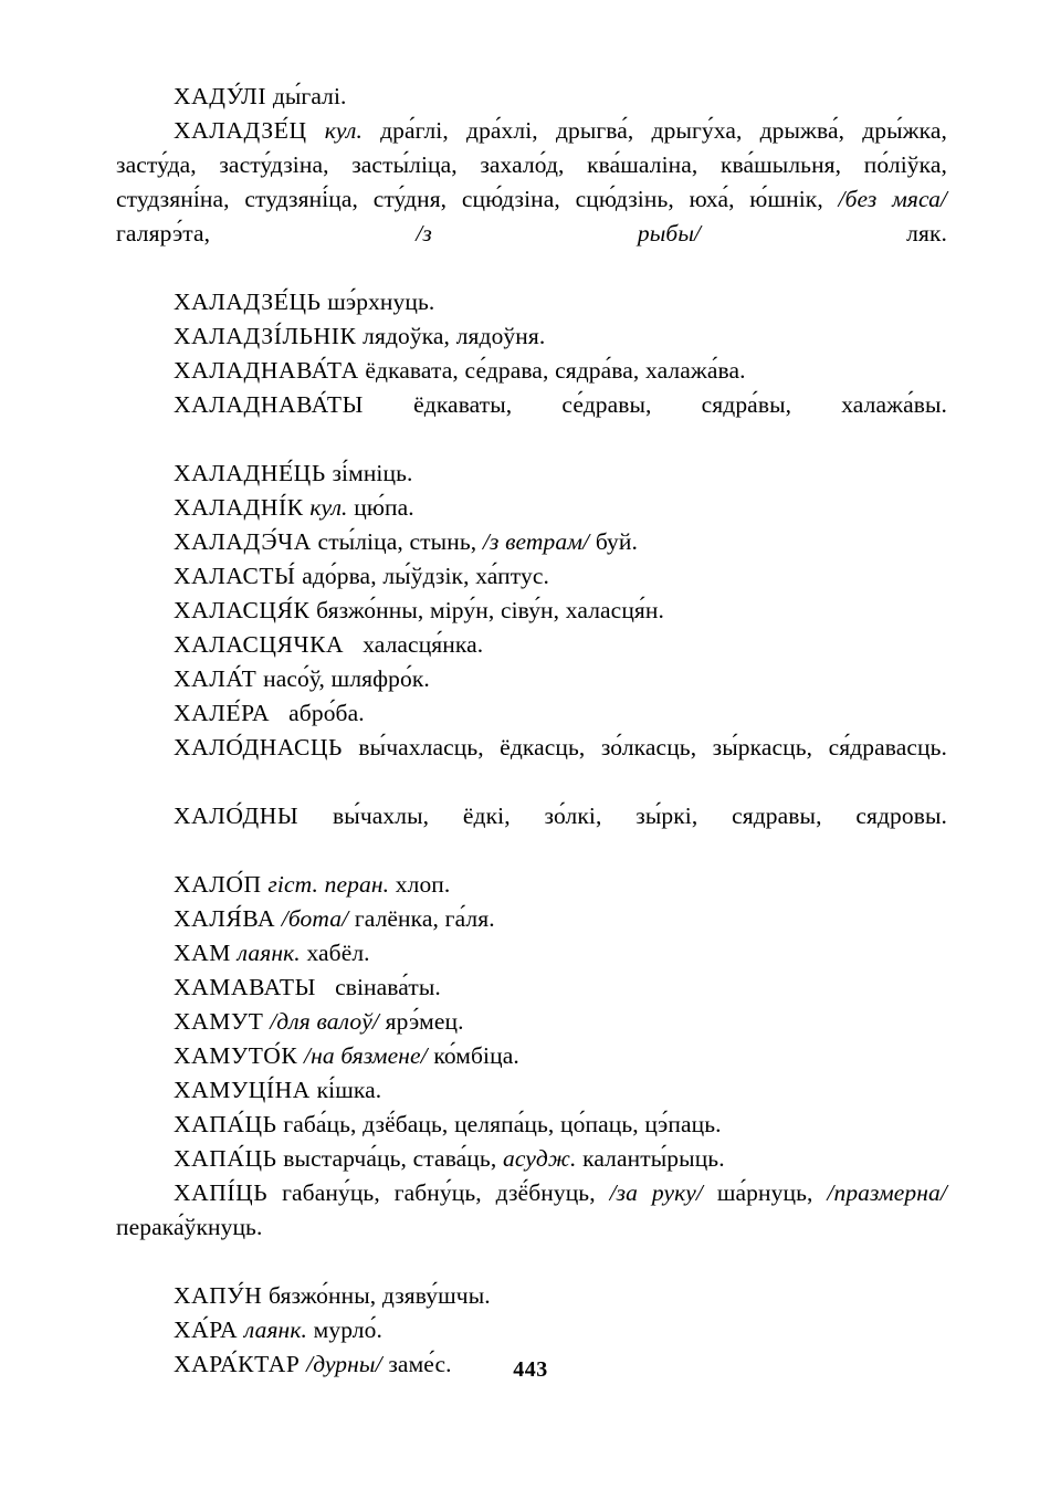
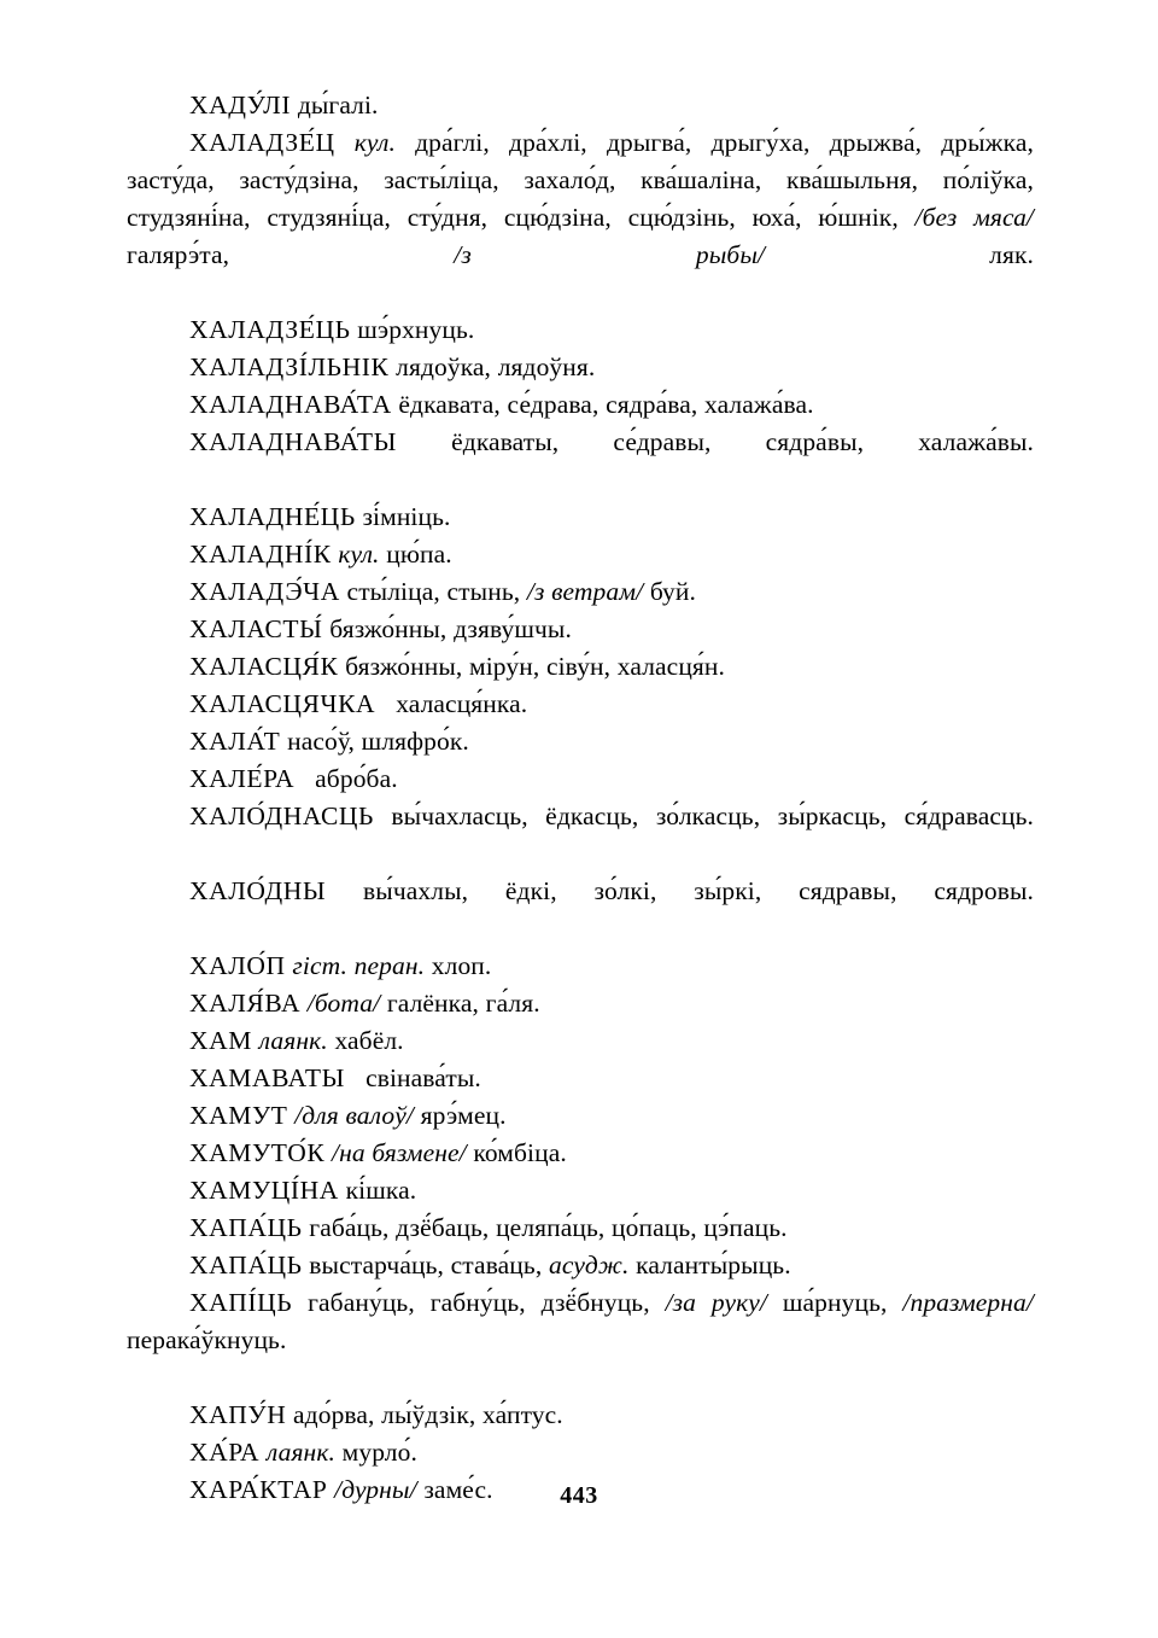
  ХАДУ́ЛІ ды́галі.
  ХАЛАДЗЕ́Ц кул. дра́глі, дра́хлі, дрыгва́, дрыгу́ха, дрыжва́, дры́жка, засту́да, засту́дзіна, засты́ліца, захало́д, ква́шаліна, ква́шыльня, по́ліўка, студзяні́на, студзяні́ца, сту́дня, сцю́дзіна, сцю́дзінь, юха́, ю́шнік, /без мяса/ галярэ́та, /з рыбы/ ляк.
  ХАЛАДЗЕ́ЦЬ шэ́рхнуць.
  ХАЛАДЗІ́ЛЬНІК лядоўка, лядоўня.
  ХАЛАДНАВА́ТА ёдкавата, се́драва, сядра́ва, халажа́ва.
  ХАЛАДНАВА́ТЫ ёдкаваты, се́дравы, сядра́вы, халажа́вы.
  ХАЛАДНЕ́ЦЬ зі́мніць.
  ХАЛАДНІ́К кул. цю́па.
  ХАЛАДЭ́ЧА сты́ліца, стынь, /з ветрам/ буй.
- ХАЛАСТЫ́ адо́рва, лы́ўдзік, ха́птус.
+ ХАЛАСТЫ́ бязжо́нны, дзяву́шчы.
  ХАЛАСЦЯ́К бязжо́нны, міру́н, сіву́н, халасця́н.
  ХАЛАСЦЯЧКА халасця́нка.
  ХАЛА́Т насо́ў, шляфро́к.
  ХАЛЕ́РА абро́ба.
  ХАЛО́ДНАСЦЬ вы́чахласць, ёдкасць, зо́лкасць, зы́ркасць, ся́дравасць.
  ХАЛО́ДНЫ вы́чахлы, ёдкі, зо́лкі, зы́ркі, сядравы, сядровы.
  ХАЛО́П гіст. перан. хлоп.
  ХАЛЯ́ВА /бота/ галёнка, га́ля.
  ХАМ лаянк. хабёл.
  ХАМАВАТЫ свінава́ты.
  ХАМУТ /для валоў/ ярэ́мец.
  ХАМУТО́К /на бязмене/ ко́мбіца.
  ХАМУЦІ́НА кі́шка.
  ХАПА́ЦЬ габа́ць, дзё́баць, целяпа́ць, цо́паць, цэ́паць.
  ХАПА́ЦЬ выстарча́ць, става́ць, асудж. каланты́рыць.
  ХАПІ́ЦЬ габану́ць, габну́ць, дзё́бнуць, /за руку/ ша́рнуць, /празмерна/ перака́ўкнуць.
- ХАПУ́Н бязжо́нны, дзяву́шчы.
+ ХАПУ́Н адо́рва, лы́ўдзік, ха́птус.
  ХА́РА лаянк. мурло́.
  ХАРА́КТАР /дурны/ заме́с.
  443
